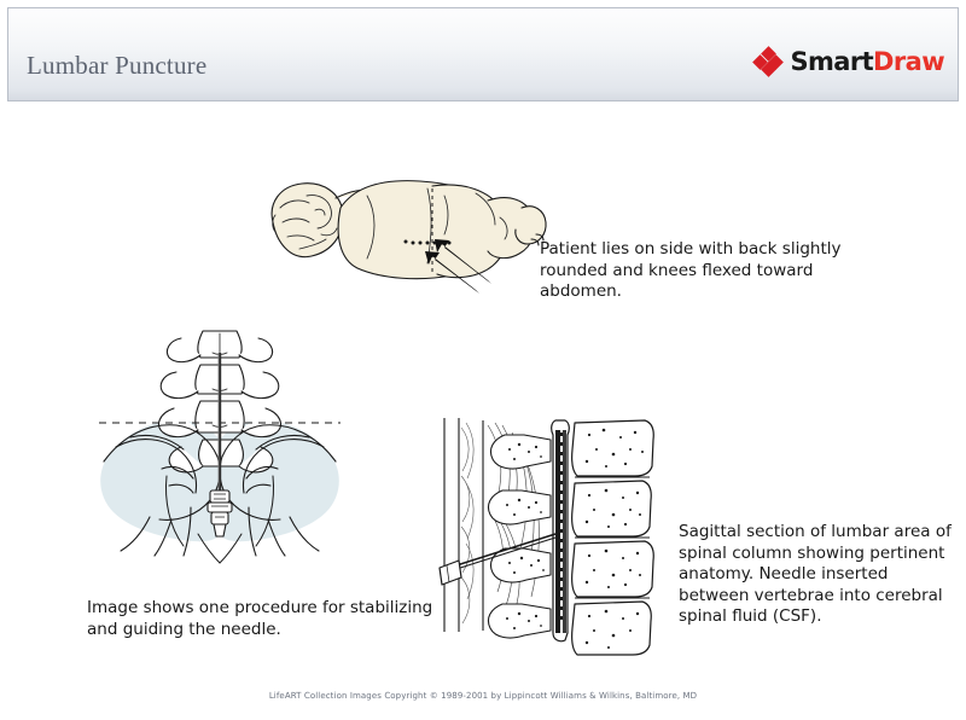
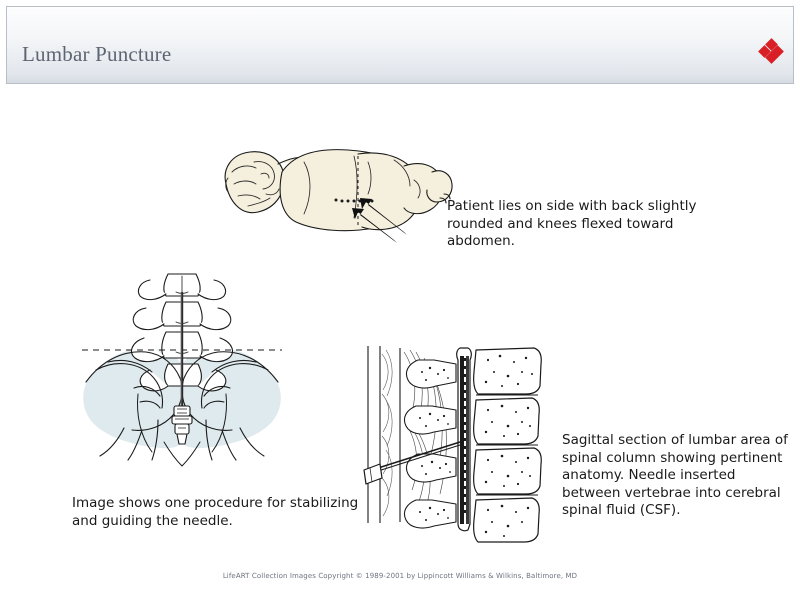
  Lumbar Puncture
- SmartDraw
  Patient lies on side with back slightly rounded and knees flexed toward abdomen.
  Image shows one procedure for stabilizing and guiding the needle.
  Sagittal section of lumbar area of spinal column showing pertinent anatomy. Needle inserted between vertebrae into cerebral spinal fluid (CSF).
  LifeART Collection Images Copyright © 1989-2001 by Lippincott Williams & Wilkins, Baltimore, MD
